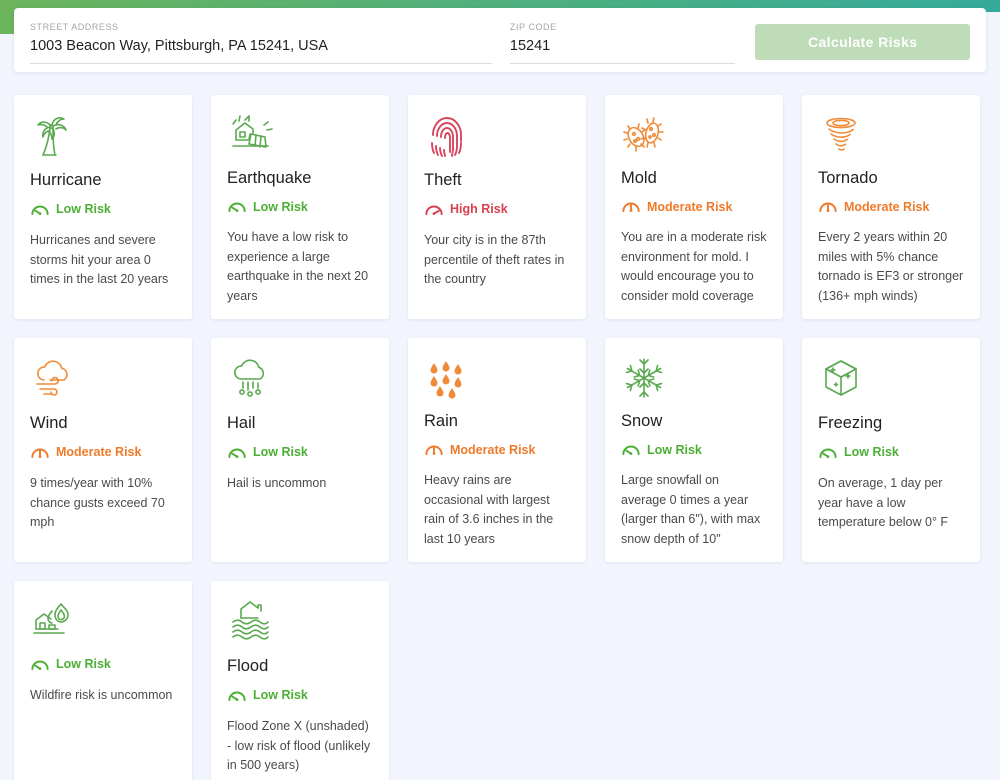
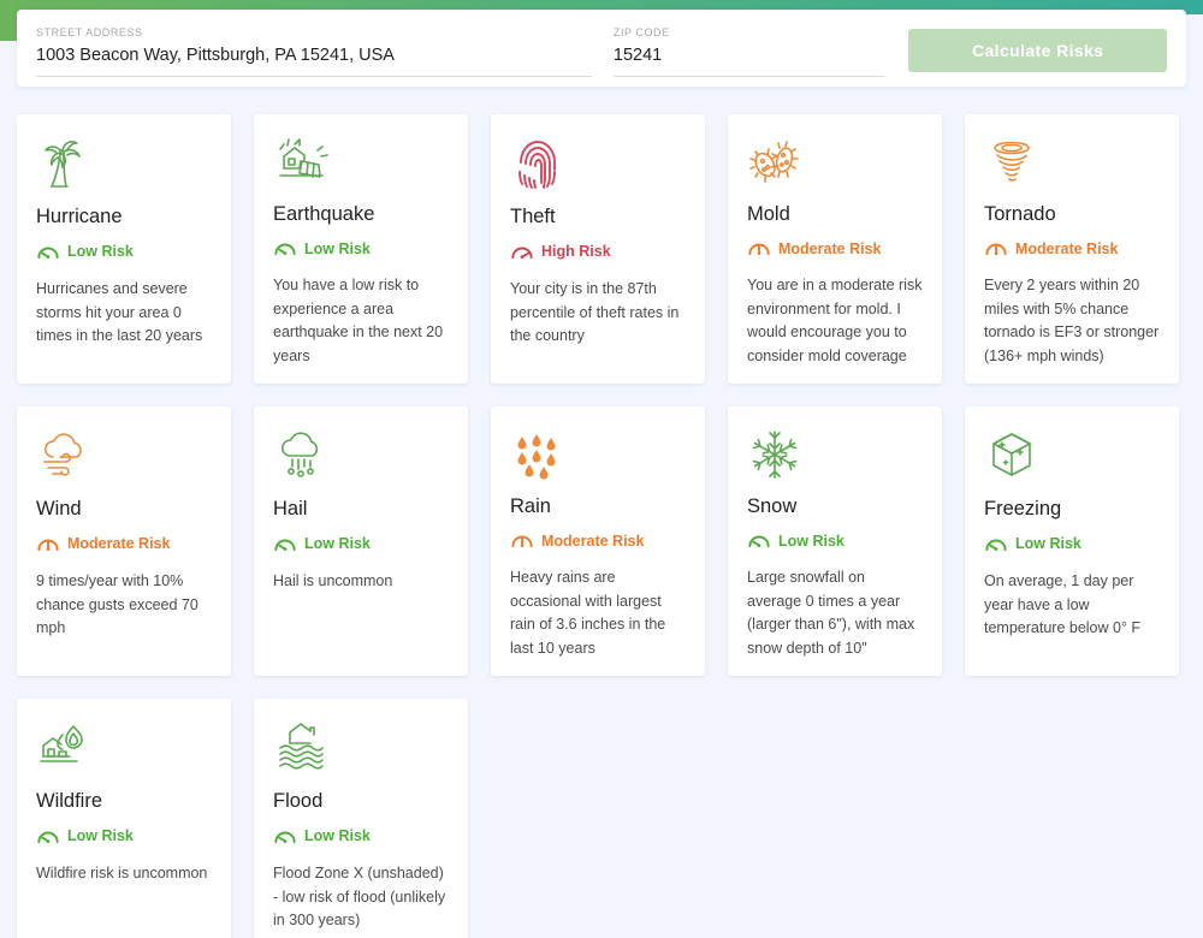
  STREET ADDRESS
  1003 Beacon Way, Pittsburgh, PA 15241, USA
  ZIP CODE
  15241
  Calculate Risks
  Hurricane
  Low Risk
  Hurricanes and severe storms hit your area 0 times in the last 20 years
  Earthquake
  Low Risk
- You have a low risk to experience a large earthquake in the next 20 years
+ You have a low risk to experience a area earthquake in the next 20 years
  Theft
  High Risk
  Your city is in the 87th percentile of theft rates in the country
  Mold
  Moderate Risk
  You are in a moderate risk environment for mold. I would encourage you to consider mold coverage
  Tornado
  Moderate Risk
  Every 2 years within 20 miles with 5% chance tornado is EF3 or stronger (136+ mph winds)
  Wind
  Moderate Risk
  9 times/year with 10% chance gusts exceed 70 mph
  Hail
  Low Risk
  Hail is uncommon
  Rain
  Moderate Risk
  Heavy rains are occasional with largest rain of 3.6 inches in the last 10 years
  Snow
  Low Risk
  Large snowfall on average 0 times a year (larger than 6"), with max snow depth of 10"
  Freezing
  Low Risk
  On average, 1 day per year have a low temperature below 0° F
+ Wildfire
  Low Risk
  Wildfire risk is uncommon
  Flood
  Low Risk
- Flood Zone X (unshaded) - low risk of flood (unlikely in 500 years)
+ Flood Zone X (unshaded) - low risk of flood (unlikely in 300 years)
